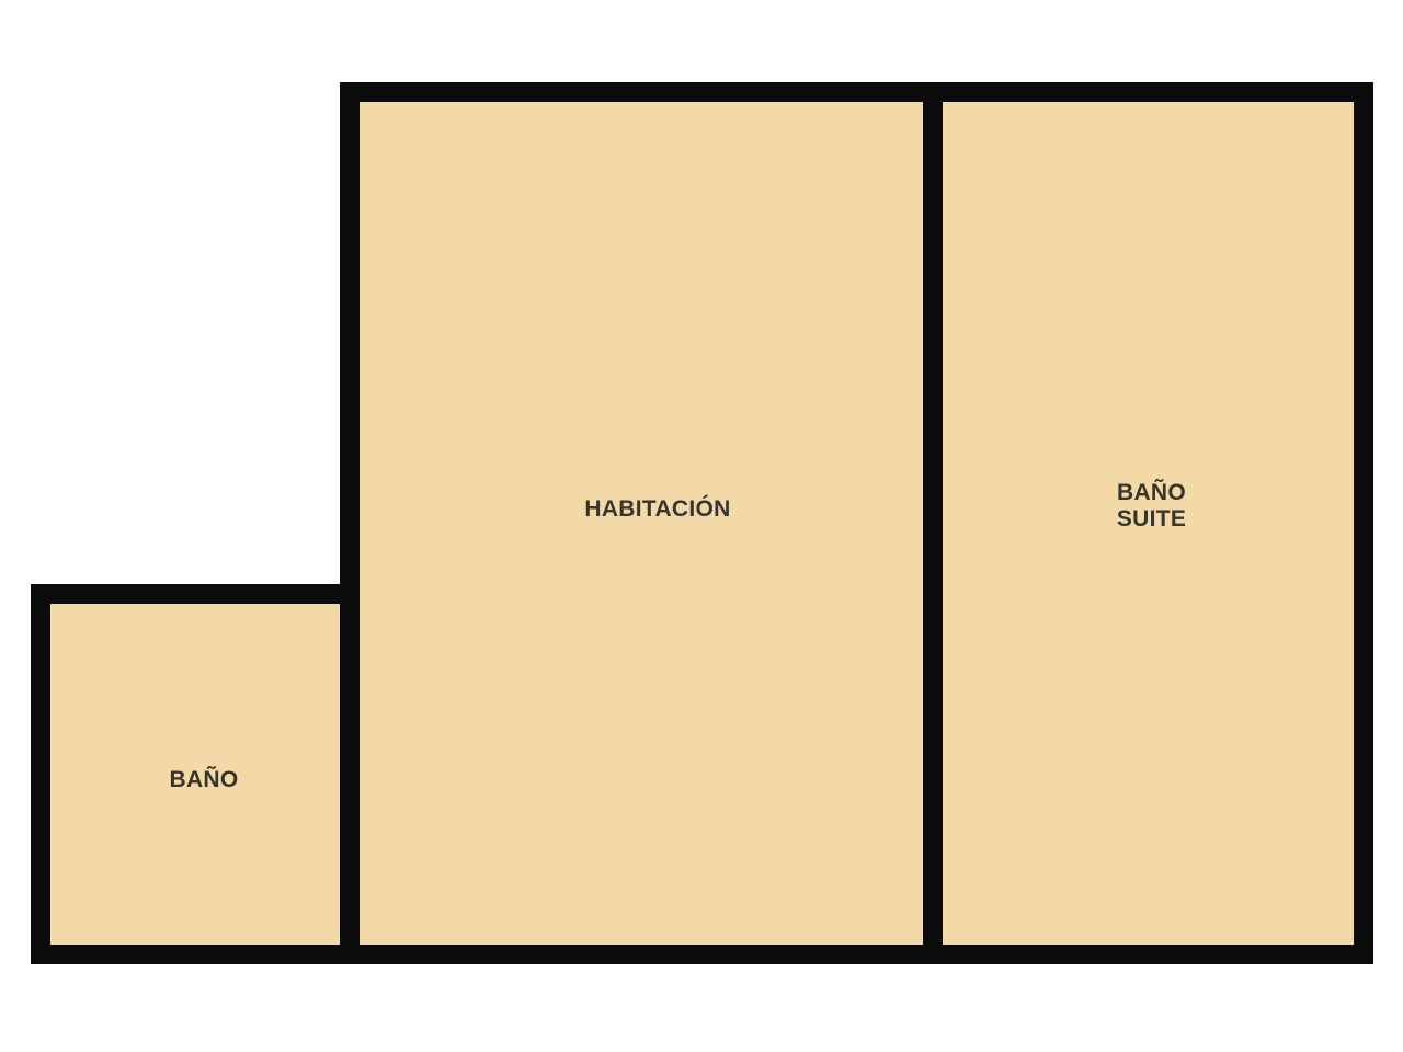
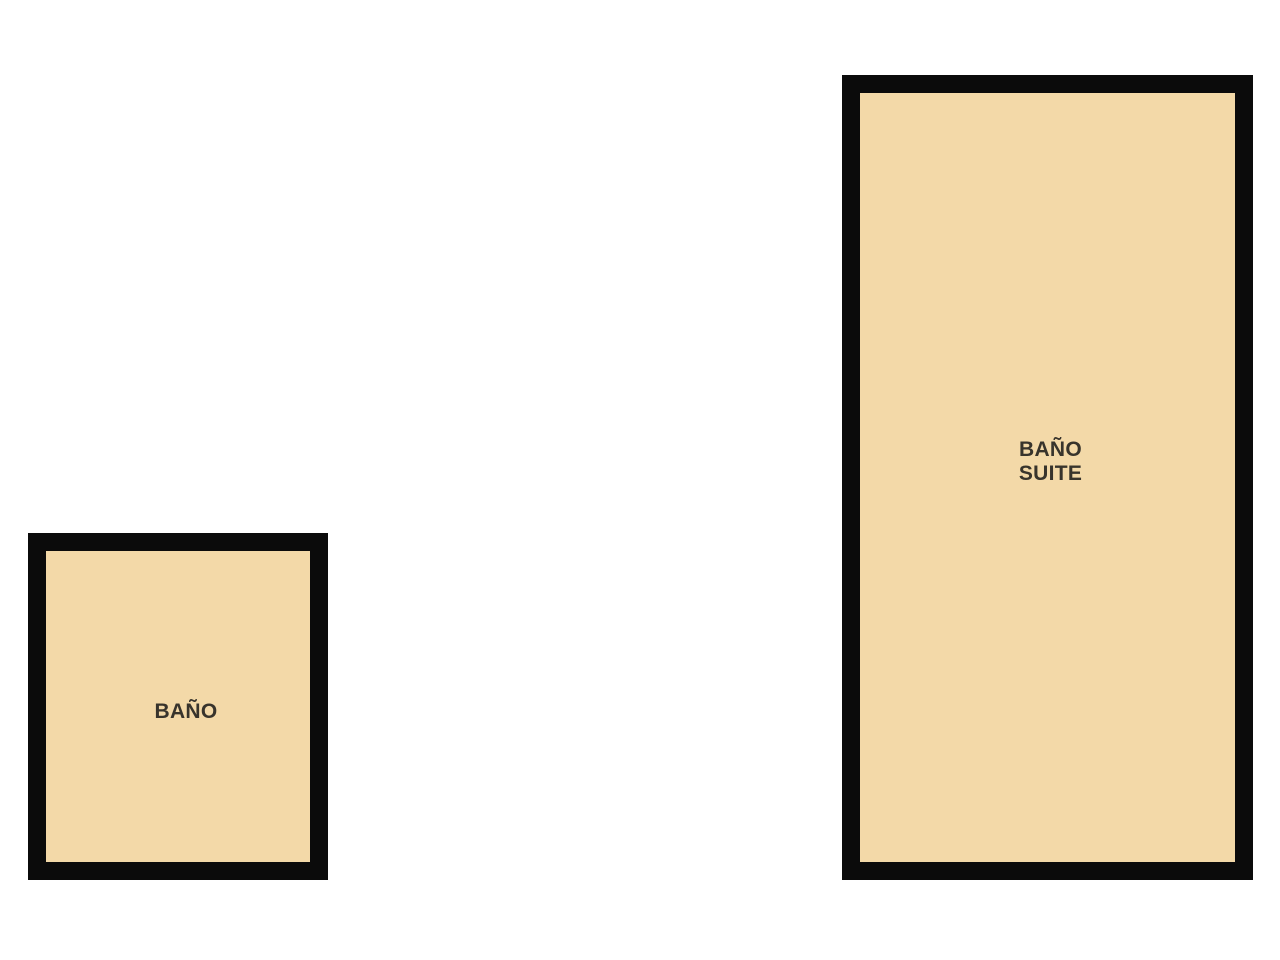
- HABITACIÓN
  BAÑO
  SUITE
  BAÑO
